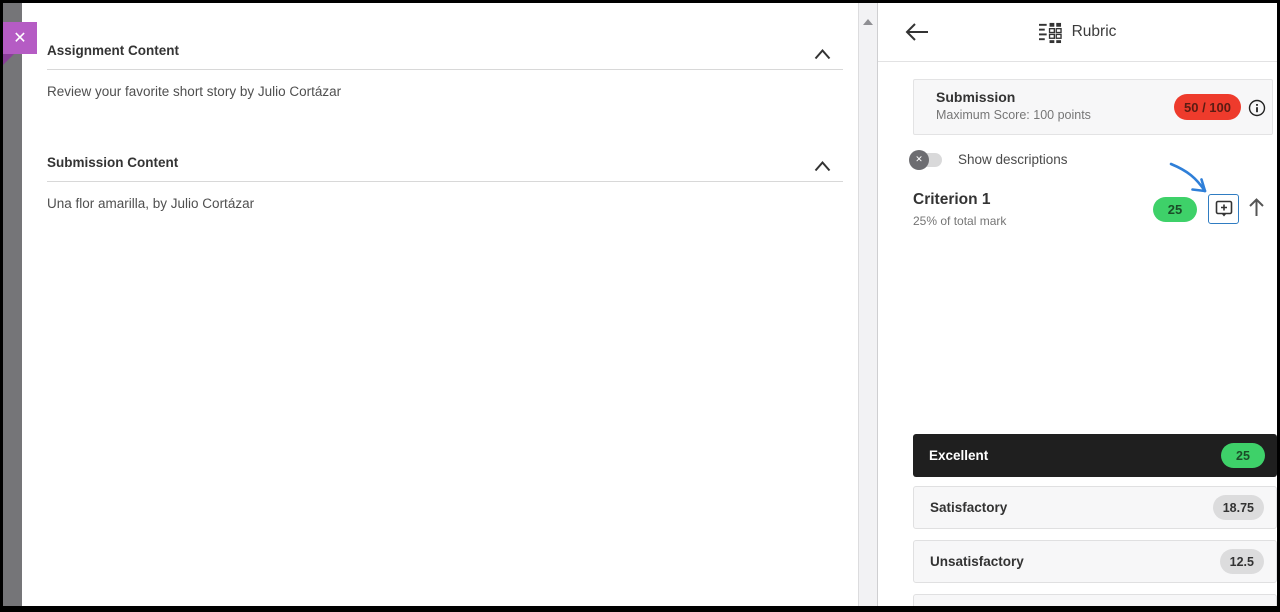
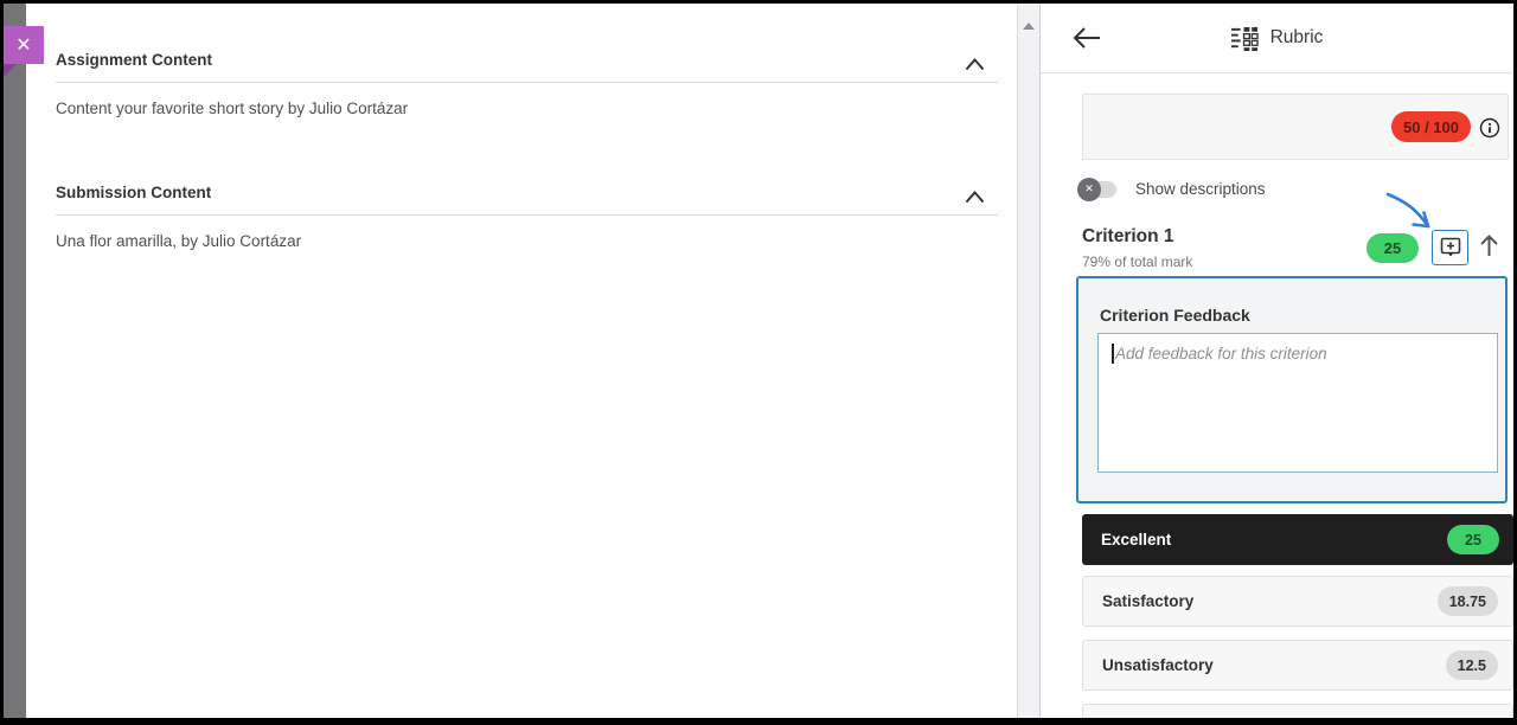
  ✕
  Assignment Content
- Review your favorite short story by Julio Cortázar
+ Content your favorite short story by Julio Cortázar
  Submission Content
  Una flor amarilla, by Julio Cortázar
  Rubric
- Submission
- Maximum Score: 100 points
  50 / 100
  ✕
  Show descriptions
  Criterion 1
- 25% of total mark
+ 79% of total mark
  25
+ Criterion Feedback
+ Add feedback for this criterion
  Excellent
  25
  Satisfactory
  18.75
  Unsatisfactory
  12.5
